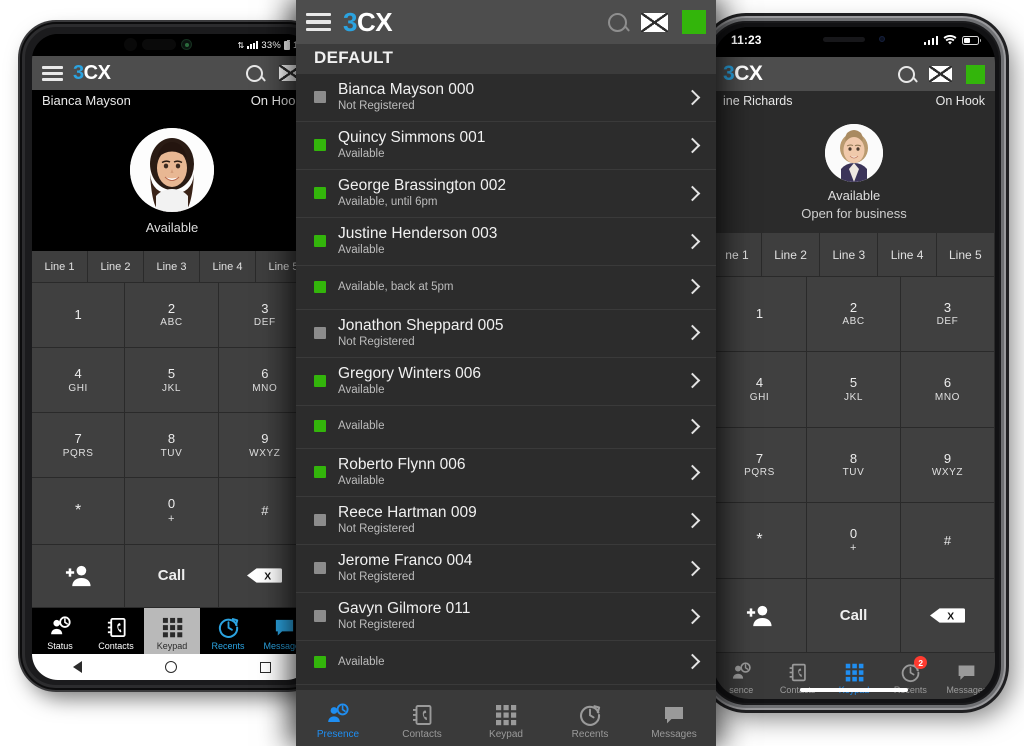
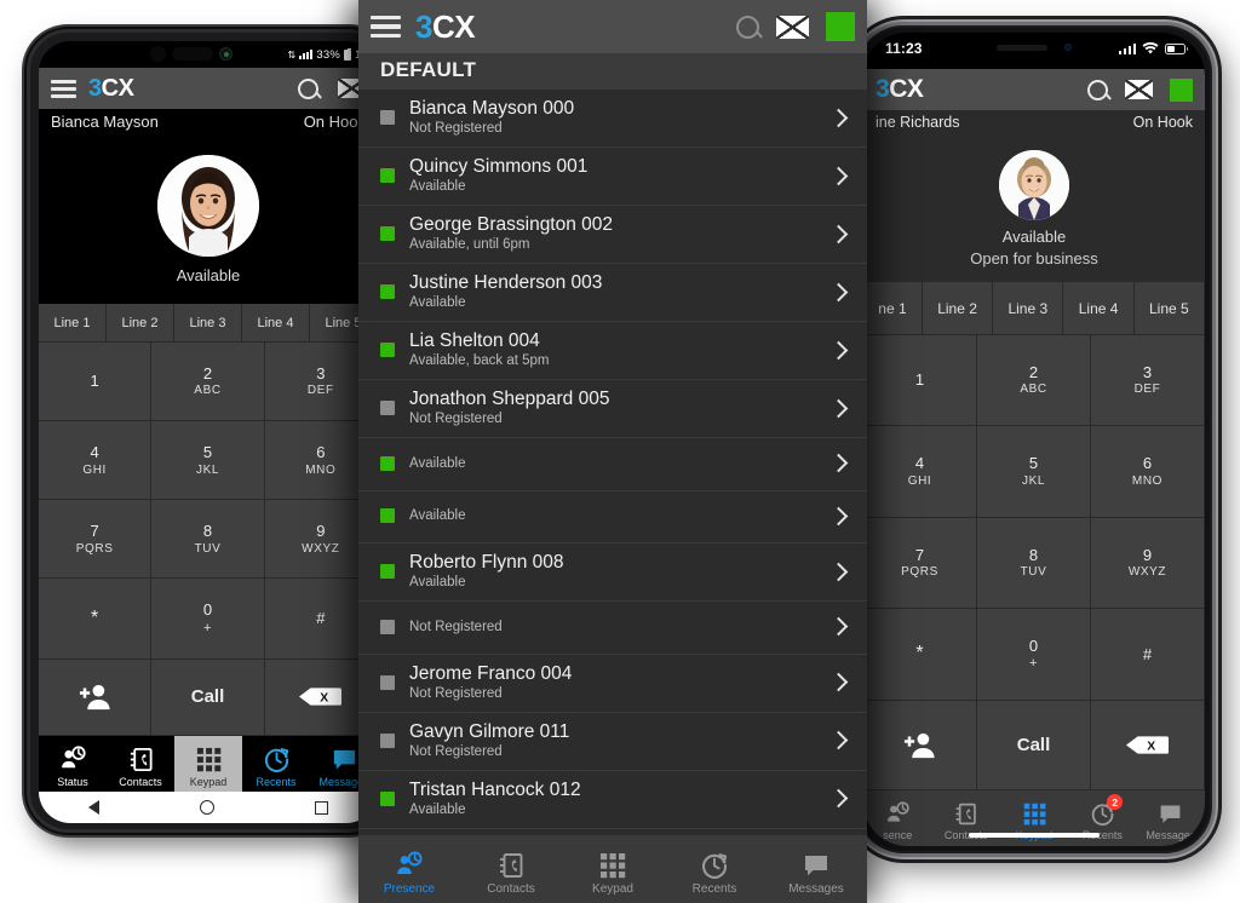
  ⇅
  33%
  3CX
  Bianca Mayson
  On Hoo
  Available
  Line 1
  Line 2
  Line 3
  Line 4
  Line
  1
  2
  ABC
  3
  DEF
  4
  GHI
  5
  JKL
  6
  MNO
  7
  PQRS
  8
  TUV
  9
  WXYZ
  *
  0
  +
  #
  Call
  X
  Status
  Contacts
  Keypad
  Recents
  Messag
  11:23
  3CX
  ine Richards
  On Hook
  Available
  Open for business
  ne 1
  Line 2
  Line 3
  Line 4
  Line 5
  1
  2
  ABC
  3
  DEF
  4
  GHI
  5
  JKL
  6
  MNO
  7
  PQRS
  8
  TUV
  9
  WXYZ
  *
  0
  +
  #
  Call
  X
  sence
  2
  Messages
  3CX
  DEFAULT
  Bianca Mayson 000
  Not Registered
  Quincy Simmons 001
  Available
  George Brassington 002
  Available, until 6pm
  Justine Henderson 003
  Available
+ Lia Shelton 004
  Available, back at 5pm
  Jonathon Sheppard 005
  Not Registered
- Gregory Winters 006
  Available
  Available
- Roberto Flynn 006
+ Roberto Flynn 008
  Available
- Reece Hartman 009
  Not Registered
  Jerome Franco 004
  Not Registered
  Gavyn Gilmore 011
  Not Registered
+ Tristan Hancock 012
  Available
  Presence
  Contacts
  Keypad
  Recents
  Messages
